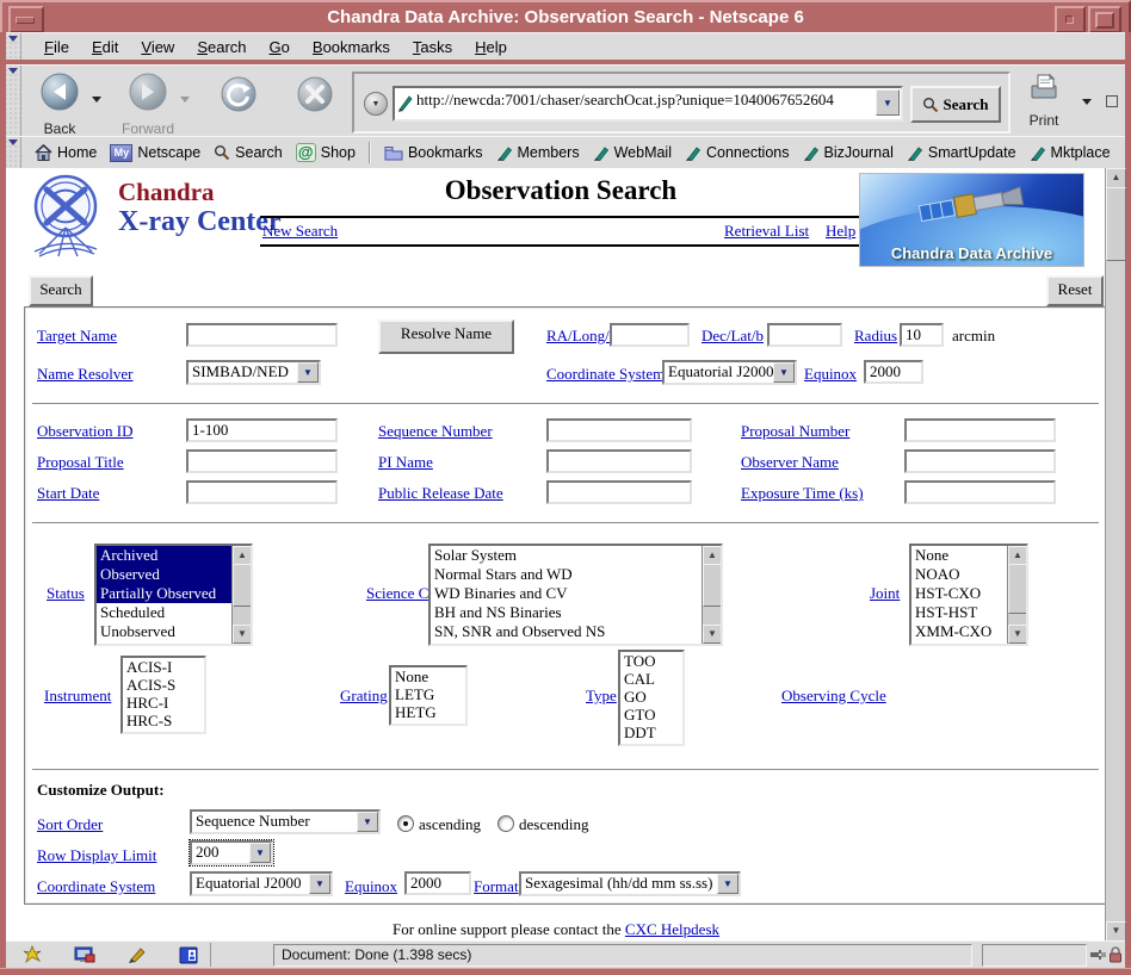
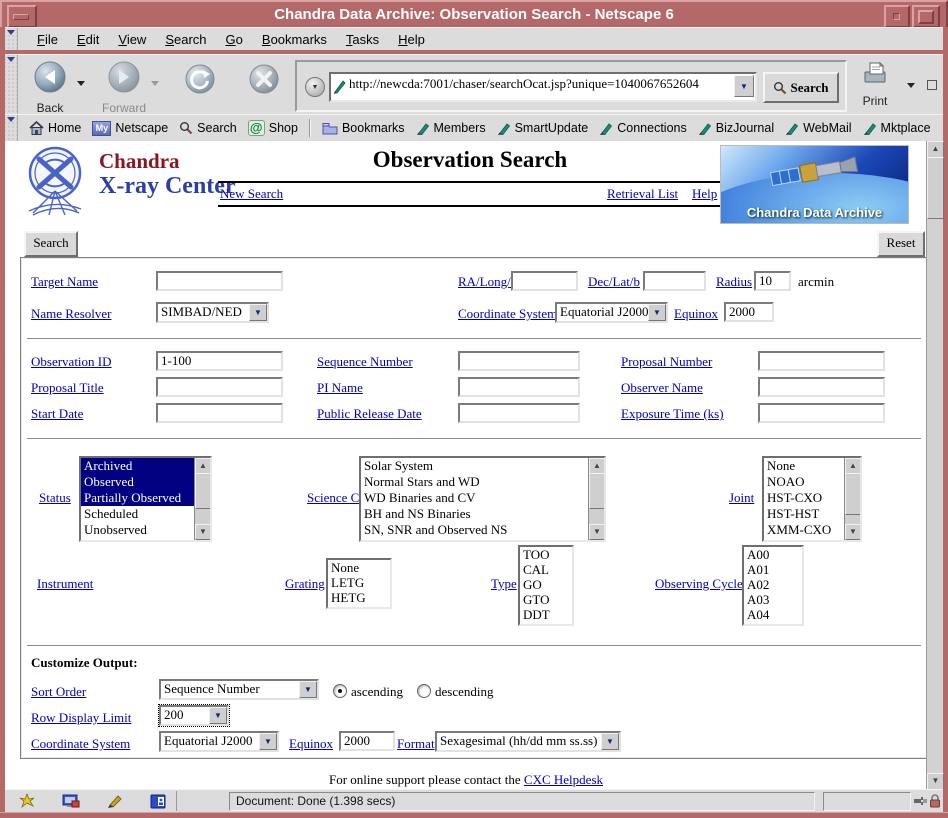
  Chandra Data Archive: Observation Search - Netscape 6
  File
  Edit
  View
  Search
  Go
  Bookmarks
  Tasks
  Help
  Back
  Forward
  http://newcda:7001/chaser/searchOcat.jsp?unique=1040067652604
  ▼
  Search
  Print
  Home
  My
  Netscape
  Search
  @
  Shop
  Bookmarks
  Members
- WebMail
+ SmartUpdate
  Connections
  BizJournal
- SmartUpdate
+ WebMail
  Mktplace
  Chandra
  X-ray Center
  Observation Search
  New Search
  Retrieval List
  Help
  Chandra Data Archive
  Search
  Reset
  Target Name
- Resolve Name
  RA/Long/
  Dec/Lat/b
  Radius
  10
  arcmin
  Name Resolver
  SIMBAD/NED
  ▼
  Coordinate System
  Equatorial J2000
  ▼
  Equinox
  2000
  Observation ID
  1-100
  Sequence Number
  Proposal Number
  Proposal Title
  PI Name
  Observer Name
  Start Date
  Public Release Date
  Exposure Time (ks)
  Status
  Archived
  Observed
  Partially Observed
  Scheduled
  Unobserved
  ▲
  ▼
  Solar System
  Normal Stars and WD
  WD Binaries and CV
  BH and NS Binaries
  SN, SNR and Observed NS
  ▲
  ▼
  Joint
  None
  NOAO
  HST-CXO
  HST-HST
  XMM-CXO
  ▲
  ▼
  Instrument
- ACIS-I
- ACIS-S
- HRC-I
- HRC-S
  Grating
  None
  LETG
  HETG
  Type
  TOO
  CAL
  GO
  GTO
  DDT
  Observing Cycle
+ A00
+ A01
+ A02
+ A03
+ A04
  Customize Output:
  Sort Order
  Sequence Number
  ▼
  ascending
  descending
  Row Display Limit
  200
  ▼
  Coordinate System
  Equatorial J2000
  ▼
  Equinox
  2000
  Format
  Sexagesimal (hh/dd mm ss.ss)
  ▼
  For online support please contact the CXC Helpdesk
  ▲
  ▼
  Document: Done (1.398 secs)
